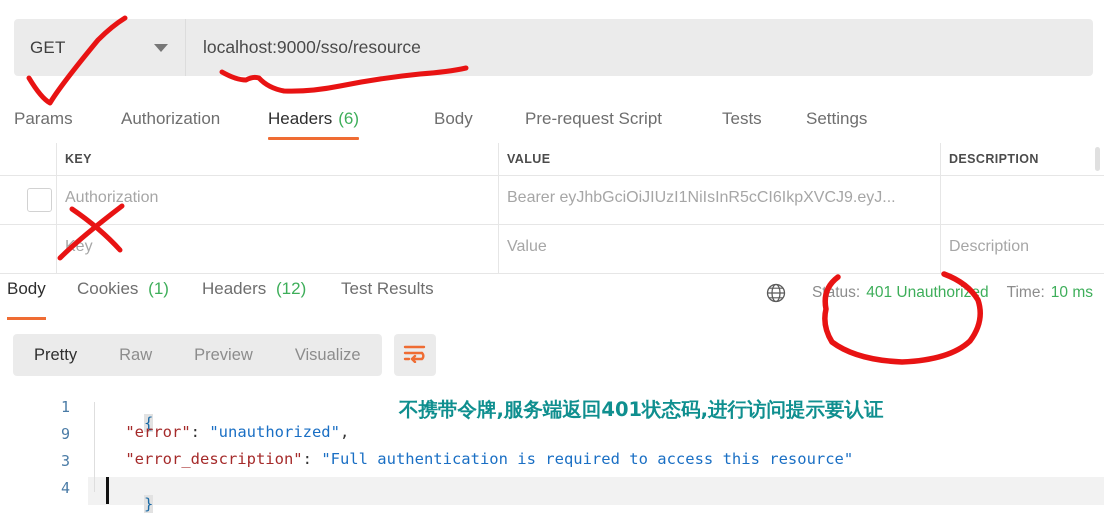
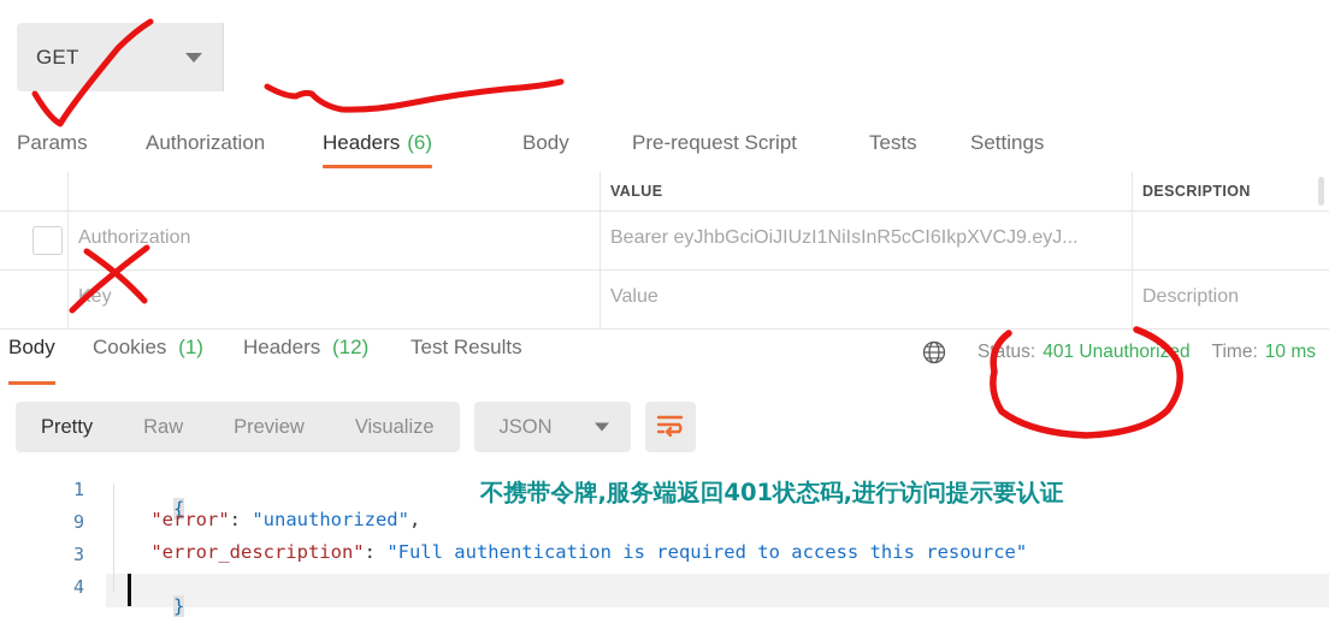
  GET
- localhost:9000/sso/resource
  Params
  Authorization
  Headers
  (6)
  Body
  Pre-request Script
  Tests
  Settings
- KEY
  VALUE
  DESCRIPTION
  Authorization
  Bearer eyJhbGciOiJIUzI1NiIsInR5cCI6IkpXVCJ9.eyJ...
  Value
  Description
  Body
  Cookies (1)
  Headers (12)
  Test Results
  Satus:
  401 Unauthorizd
  Time:
  10 ms
  Pretty
  Raw
  Preview
  Visualize
+ JSON
  1
  9
  3
  4
  {
  "error": "unauthorized",
  "error_description": "Full authentication is required to access this resource"
  }
  不携带令牌,服务端返回401状态码,进行访问提示要认证
